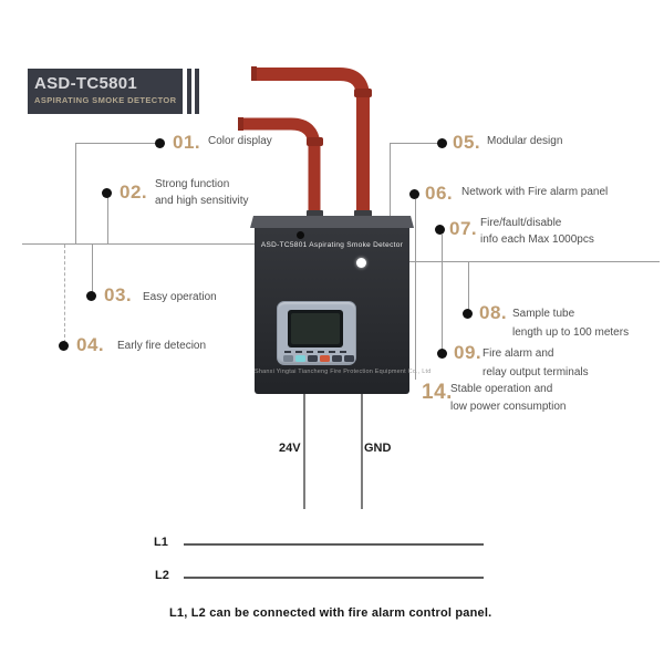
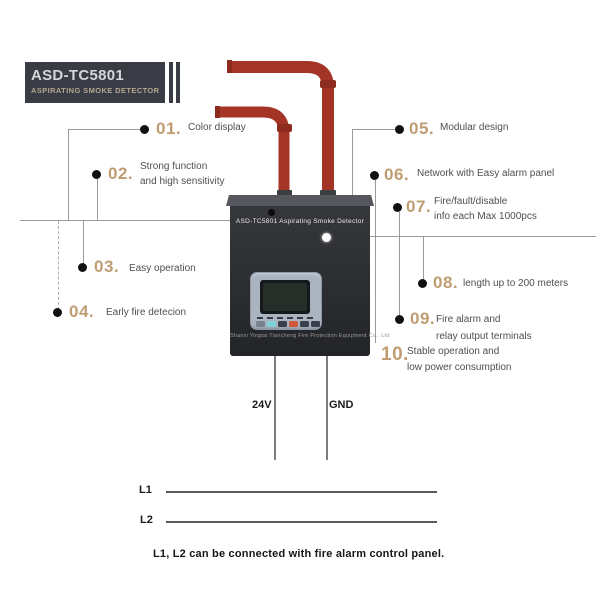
  ASD-TC5801
  ASPIRATING SMOKE DETECTOR
  24V
  GND
  01.
  02.
  03.
  04.
  05.
  06.
  07.
  08.
  09.
- 14.
+ 10.
  Color display
  Strong function
  and high sensitivity
  Easy operation
  Early fire detecion
  Modular design
- Network with Fire alarm panel
+ Network with Easy alarm panel
  Fire/fault/disable
  info each Max 1000pcs
- Sample tube
- length up to 100 meters
+ length up to 200 meters
  Fire alarm and
  relay output terminals
  Stable operation and
  low power consumption
  L1
  L2
  L1, L2 can be connected with fire alarm control panel.
